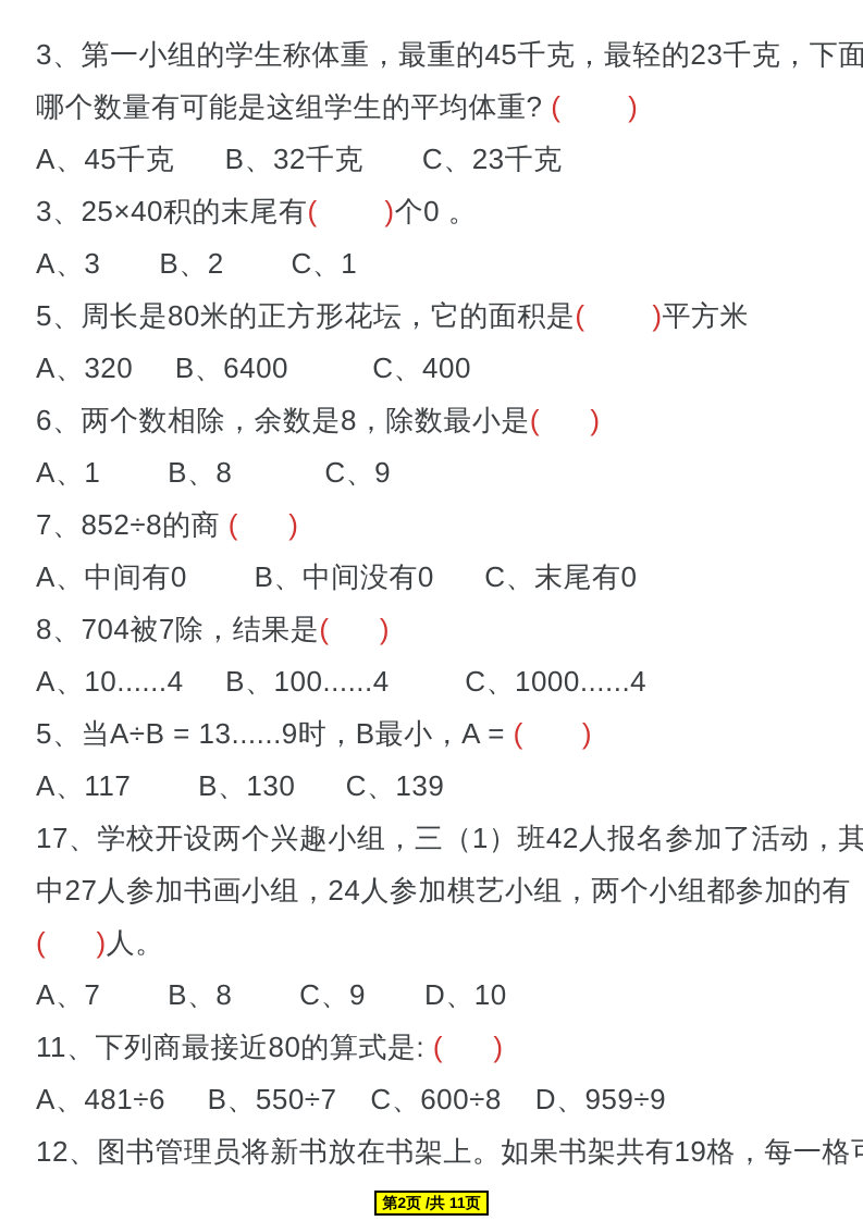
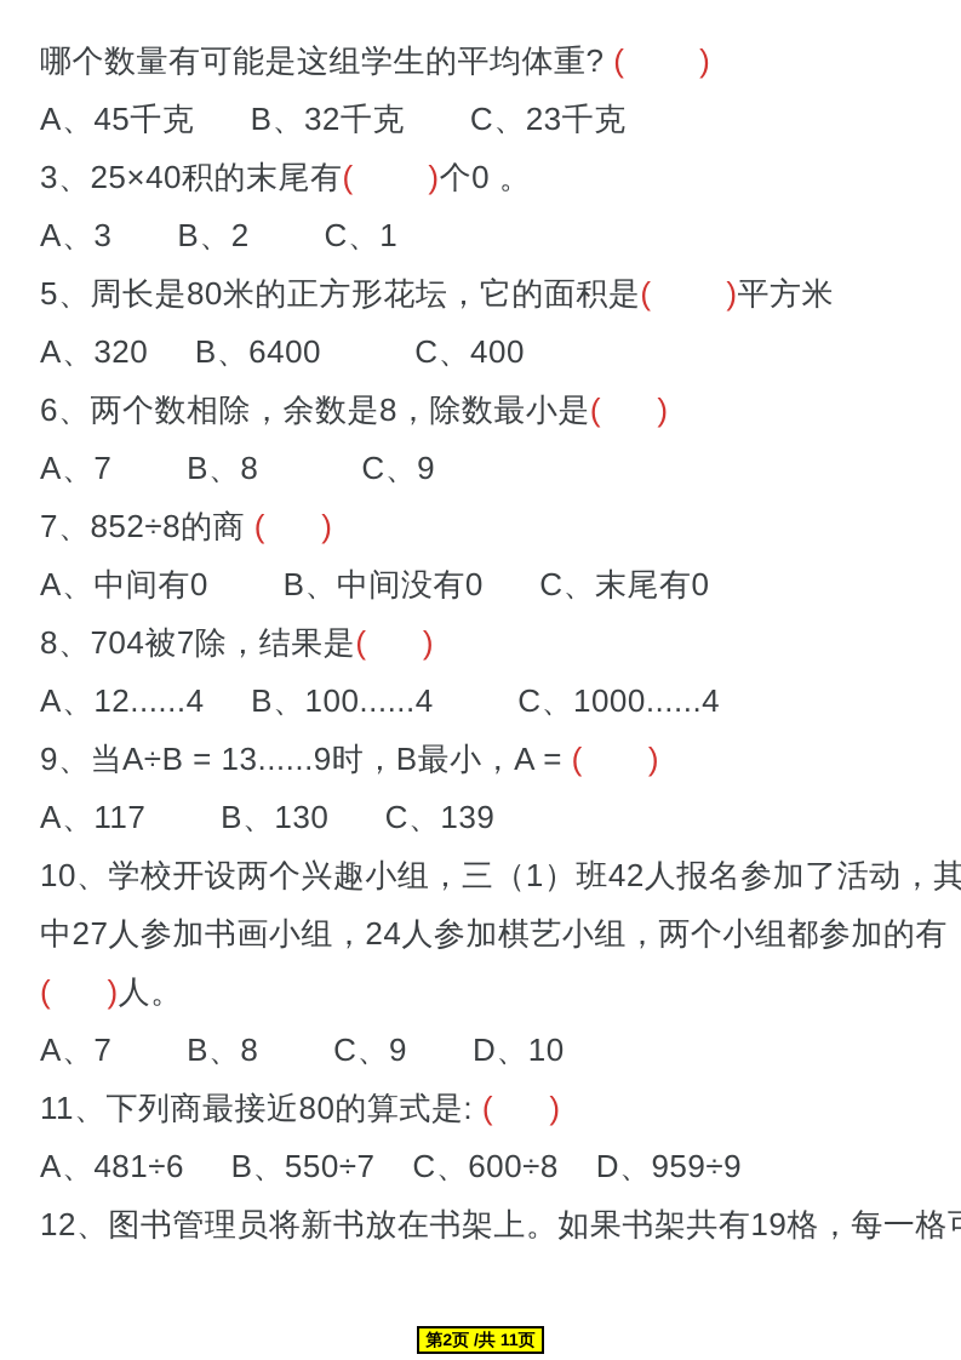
- 3、第一小组的学生称体重，最重的45千克，最轻的23千克，下面
  哪个数量有可能是这组学生的平均体重? ( )
  A、45千克 B、32千克 C、23千克
  3、25×40积的末尾有( )个0 。
  A、3 B、2 C、1
  5、周长是80米的正方形花坛，它的面积是( )平方米
  A、320 B、6400 C、400
  6、两个数相除，余数是8，除数最小是( )
- A、1 B、8 C、9
+ A、7 B、8 C、9
  7、852÷8的商 ( )
  A、中间有0 B、中间没有0 C、末尾有0
  8、704被7除，结果是( )
- A、10......4 B、100......4 C、1000......4
+ A、12......4 B、100......4 C、1000......4
- 5、当A÷B = 13......9时，B最小，A = ( )
+ 9、当A÷B = 13......9时，B最小，A = ( )
  A、117 B、130 C、139
- 17、学校开设两个兴趣小组，三（1）班42人报名参加了活动，其
+ 10、学校开设两个兴趣小组，三（1）班42人报名参加了活动，其
  中27人参加书画小组，24人参加棋艺小组，两个小组都参加的有
  ( )人。
  A、7 B、8 C、9 D、10
  11、下列商最接近80的算式是: ( )
  A、481÷6 B、550÷7 C、600÷8 D、959÷9
  12、图书管理员将新书放在书架上。如果书架共有19格，每一格
  第2页 /共 11页
